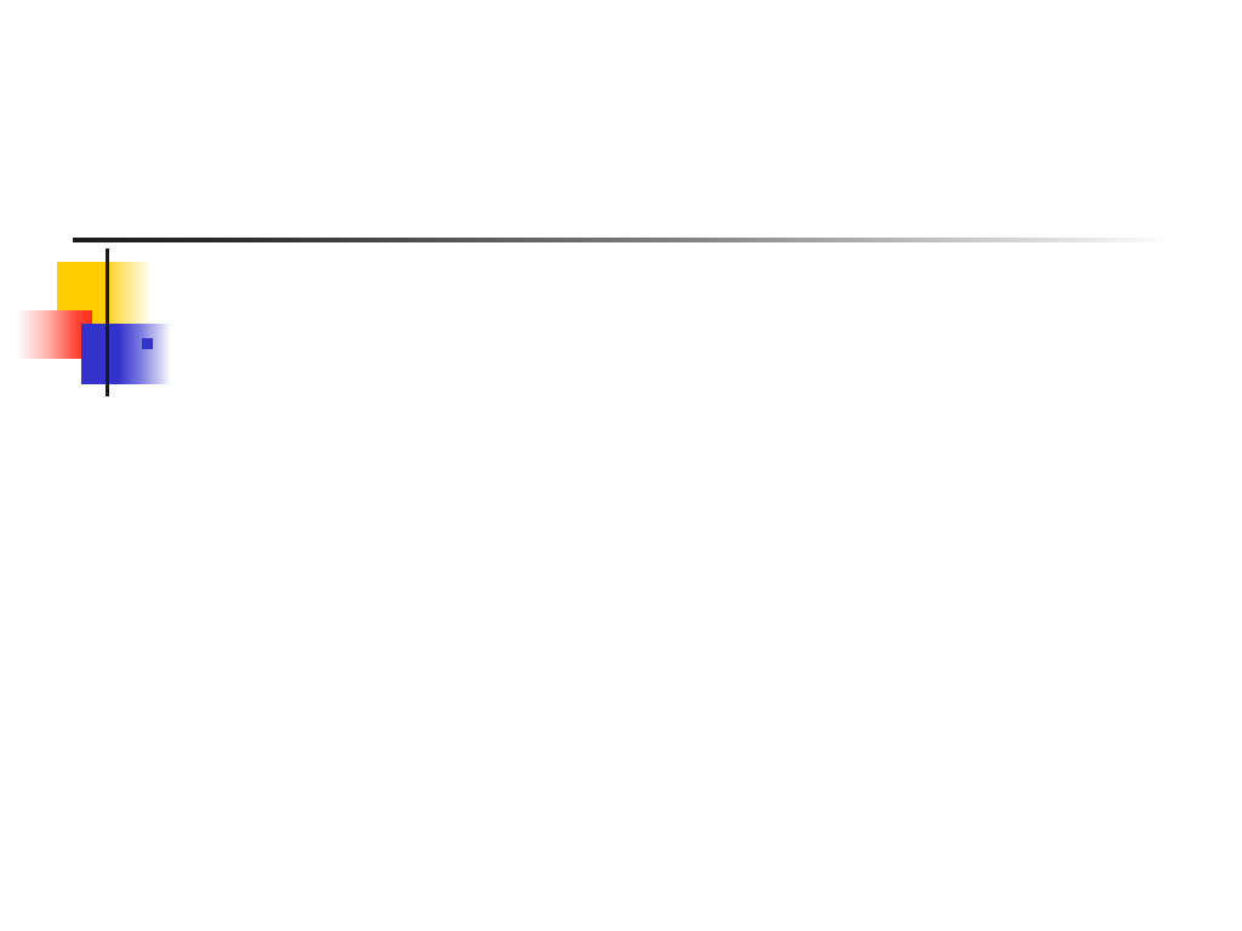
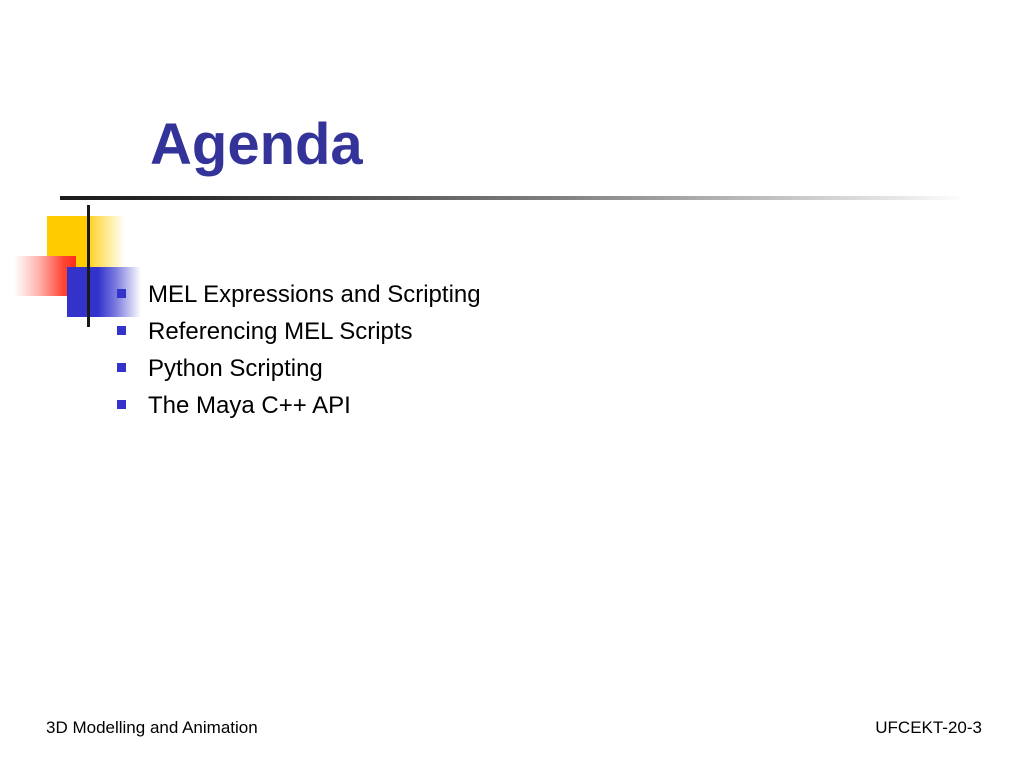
+ Agenda
+ MEL Expressions and Scripting
+ Referencing MEL Scripts
+ Python Scripting
+ The Maya C++ API
+ 3D Modelling and Animation
+ UFCEKT-20-3
